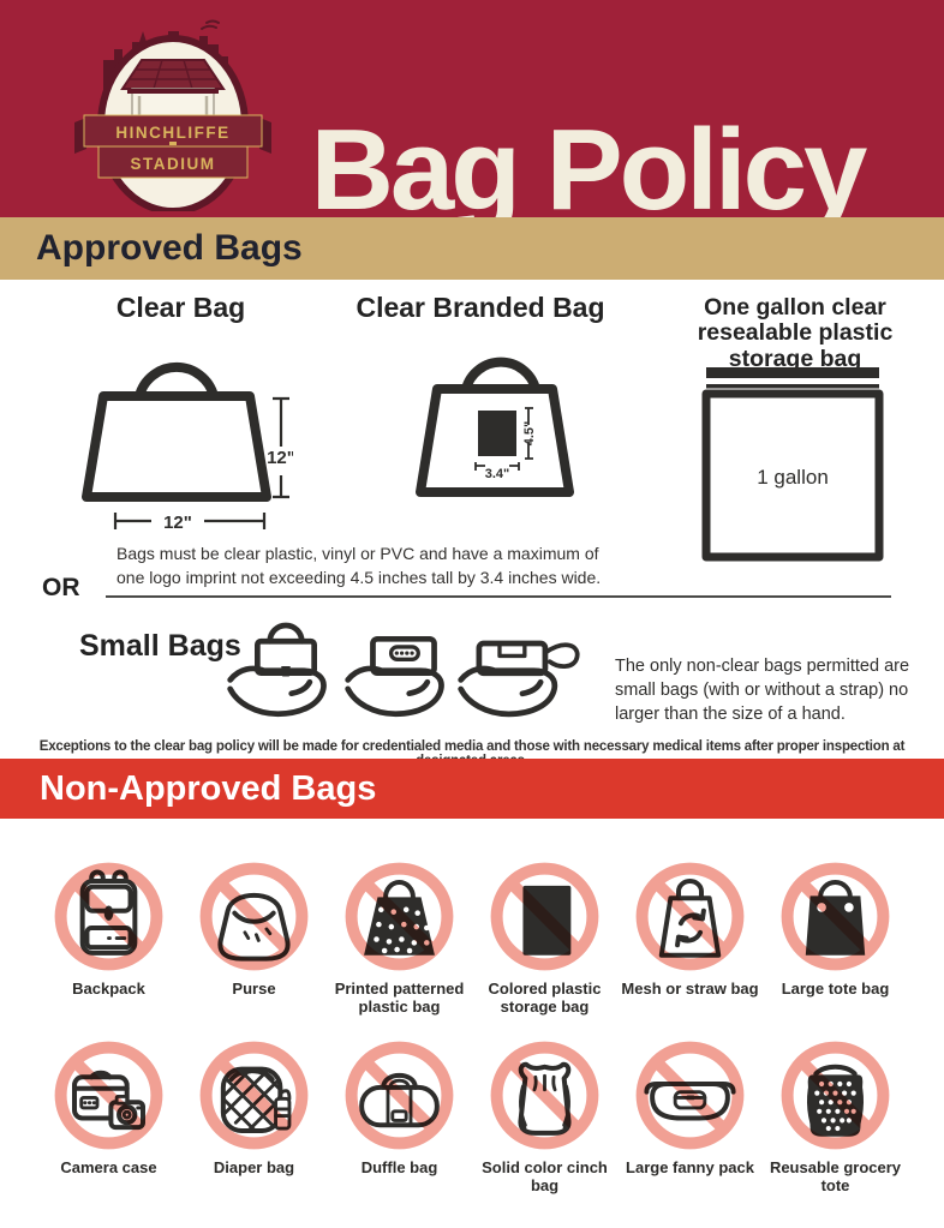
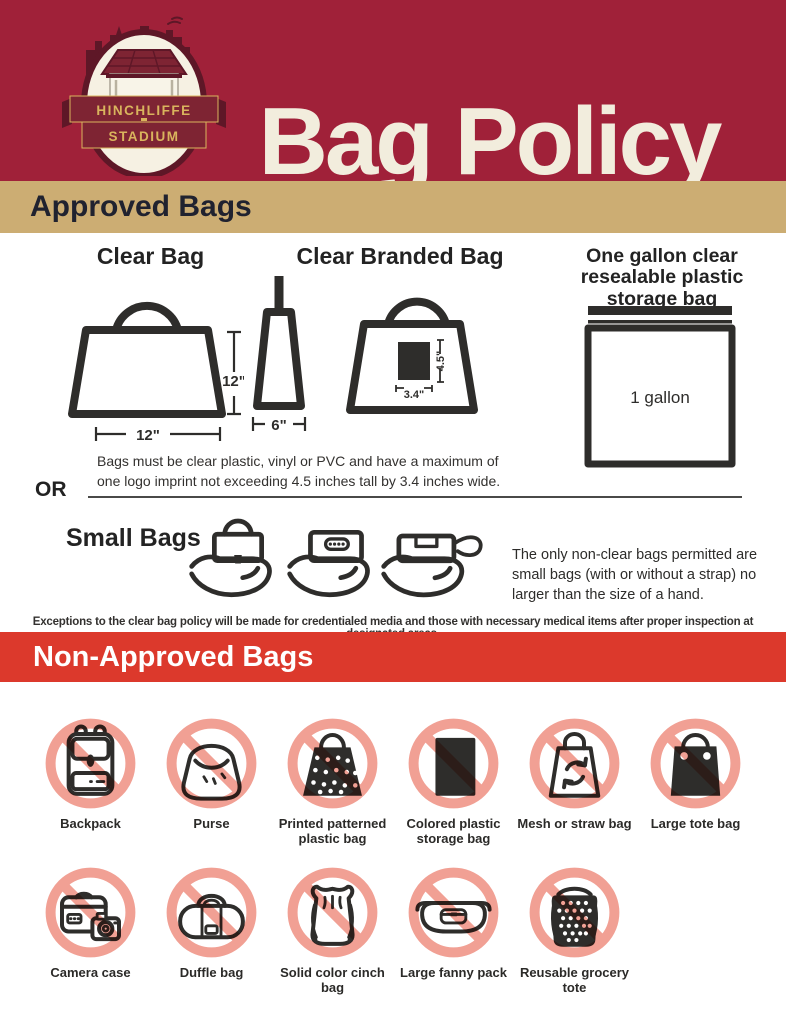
  HINCHLIFFE
  STADIUM
  Bag Policy
  Approved Bags
  Clear Bag
  Clear Branded Bag
  One gallon clear resealable plastic storage bag
  12"
  12"
+ 6"
  3.4"
  1 gallon
  Bags must be clear plastic, vinyl or PVC and have a maximum of one logo imprint not exceeding 4.5 inches tall by 3.4 inches wide.
  OR
  Small Bags
  The only non-clear bags permitted are small bags (with or without a strap) no larger than the size of a hand.
  Exceptions to the clear bag policy will be made for credentialed media and those with necessary medical items after proper inspection at
  Non-Approved Bags
  Backpack
  Purse
  Printed patterned plastic bag
  Colored plastic storage bag
  Mesh or straw bag
  Large tote bag
  Camera case
- Diaper bag
  Duffle bag
  Solid color cinch bag
  Large fanny pack
  Reusable grocery tote
